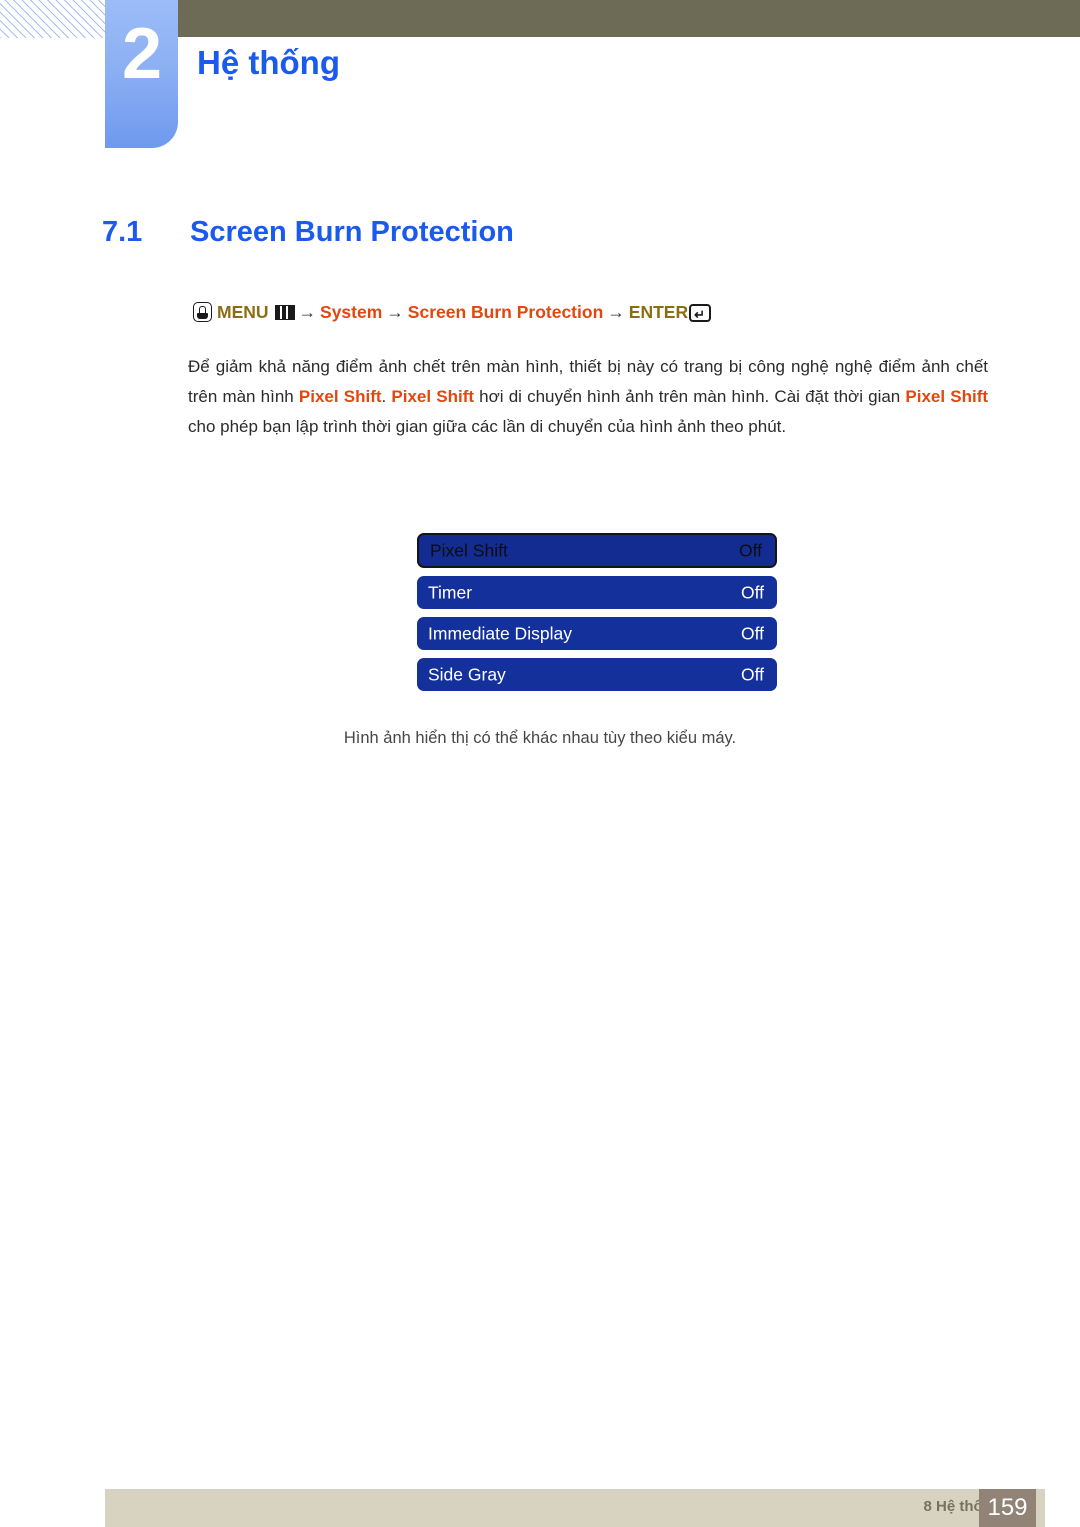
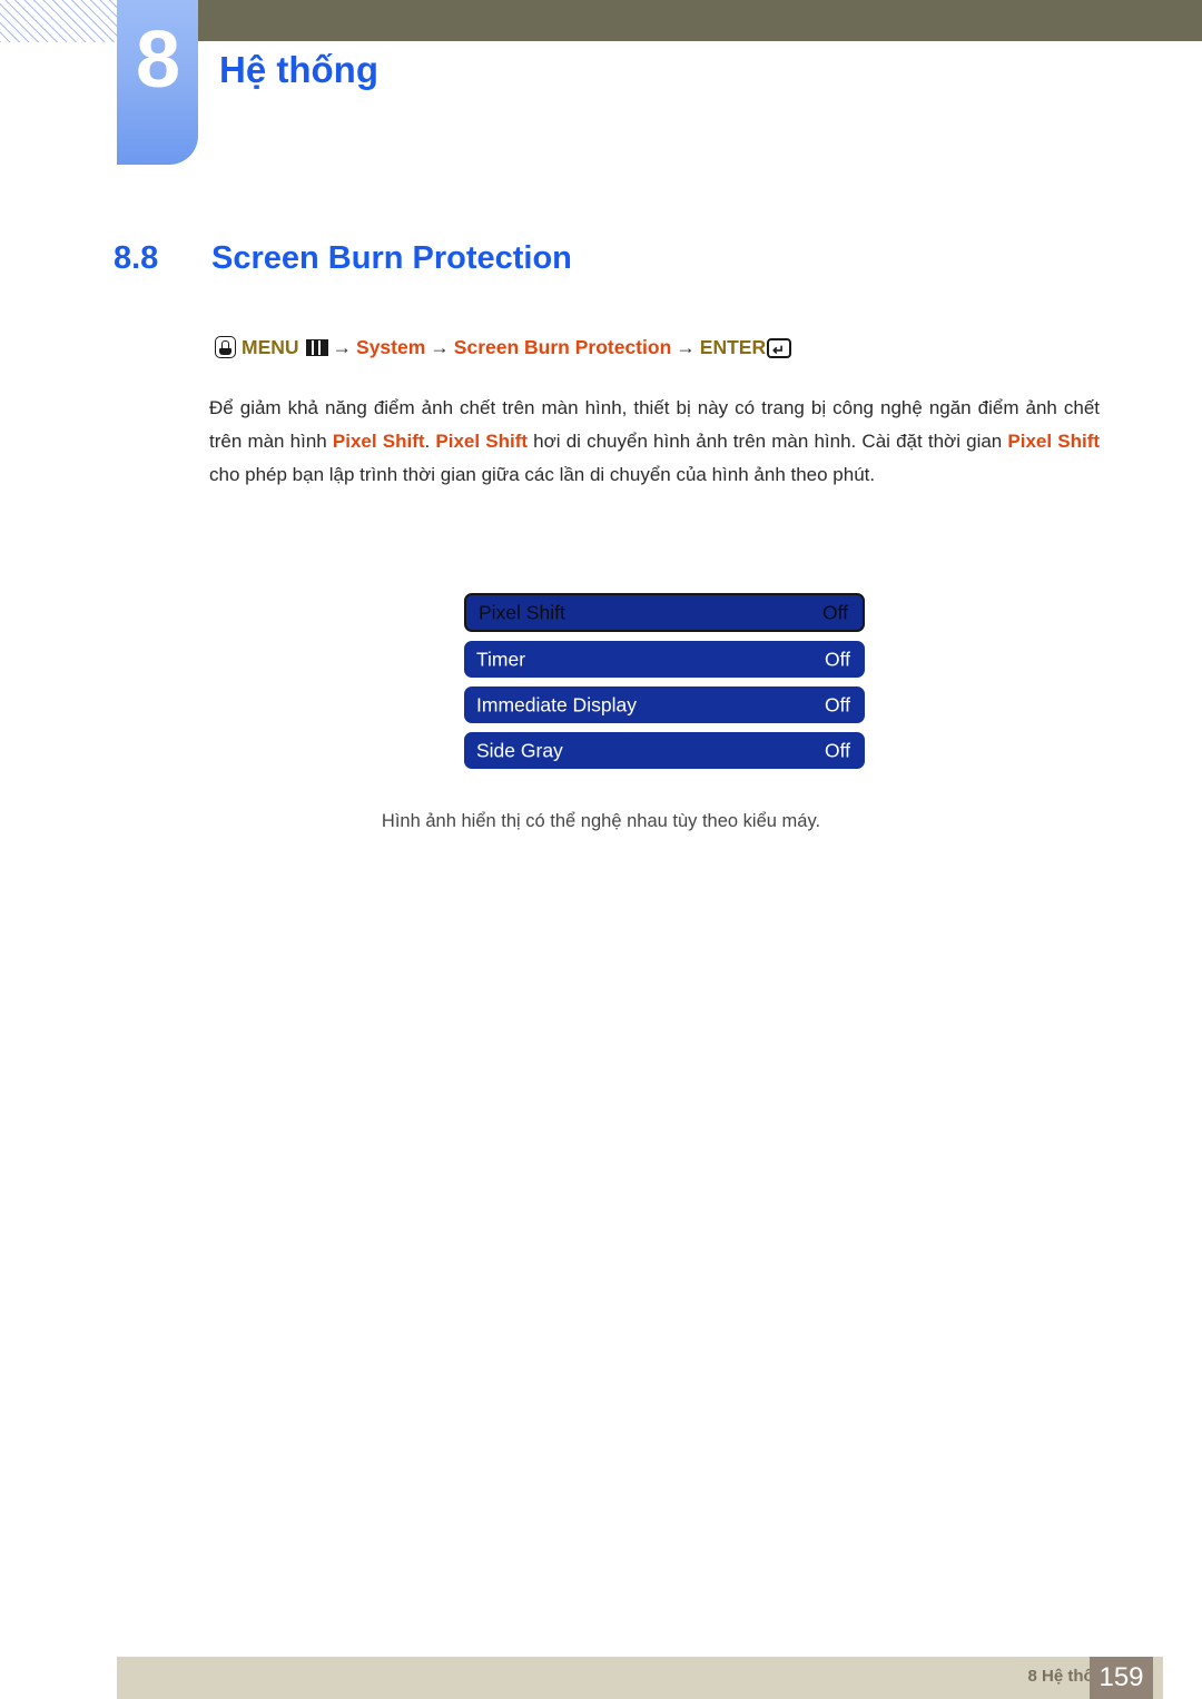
- 2
+ 8
  Hệ thống
- 7.1 Screen Burn Protection
+ 8.8 Screen Burn Protection
  MENU → System → Screen Burn Protection → ENTER
  ↵
- Để giảm khả năng điểm ảnh chết trên màn hình, thiết bị này có trang bị công nghệ nghệ điểm ảnh chết trên màn hình Pixel Shift. Pixel Shift hơi di chuyển hình ảnh trên màn hình. Cài đặt thời gian Pixel Shift cho phép bạn lập trình thời gian giữa các lần di chuyển của hình ảnh theo phút.
+ Để giảm khả năng điểm ảnh chết trên màn hình, thiết bị này có trang bị công nghệ ngăn điểm ảnh chết trên màn hình Pixel Shift. Pixel Shift hơi di chuyển hình ảnh trên màn hình. Cài đặt thời gian Pixel Shift cho phép bạn lập trình thời gian giữa các lần di chuyển của hình ảnh theo phút.
  Pixel Shift
  Off
  Timer
  Off
  Immediate Display
  Off
  Side Gray
  Off
- Hình ảnh hiển thị có thể khác nhau tùy theo kiểu máy.
+ Hình ảnh hiển thị có thể nghệ nhau tùy theo kiểu máy.
  159
